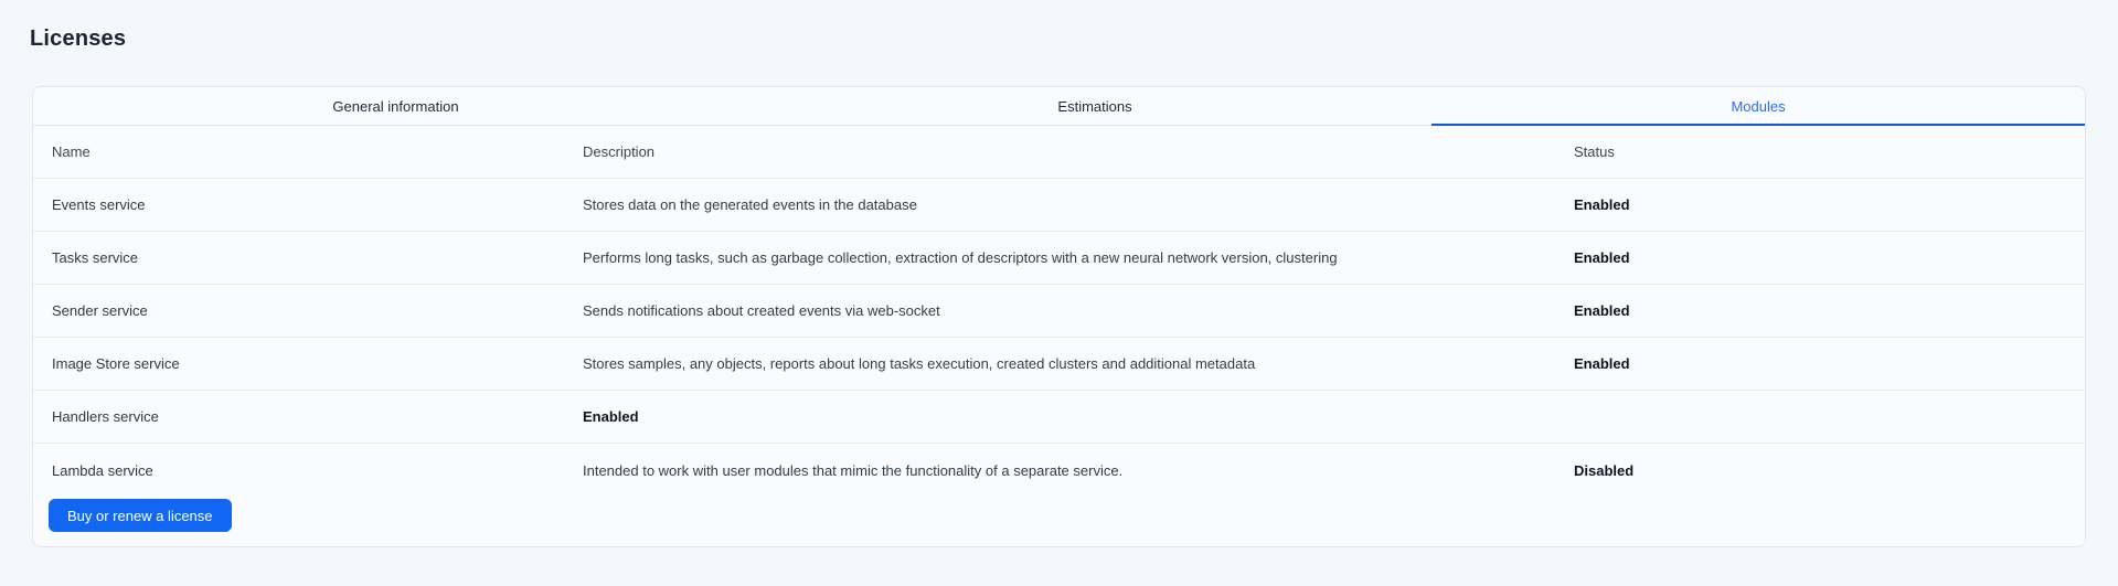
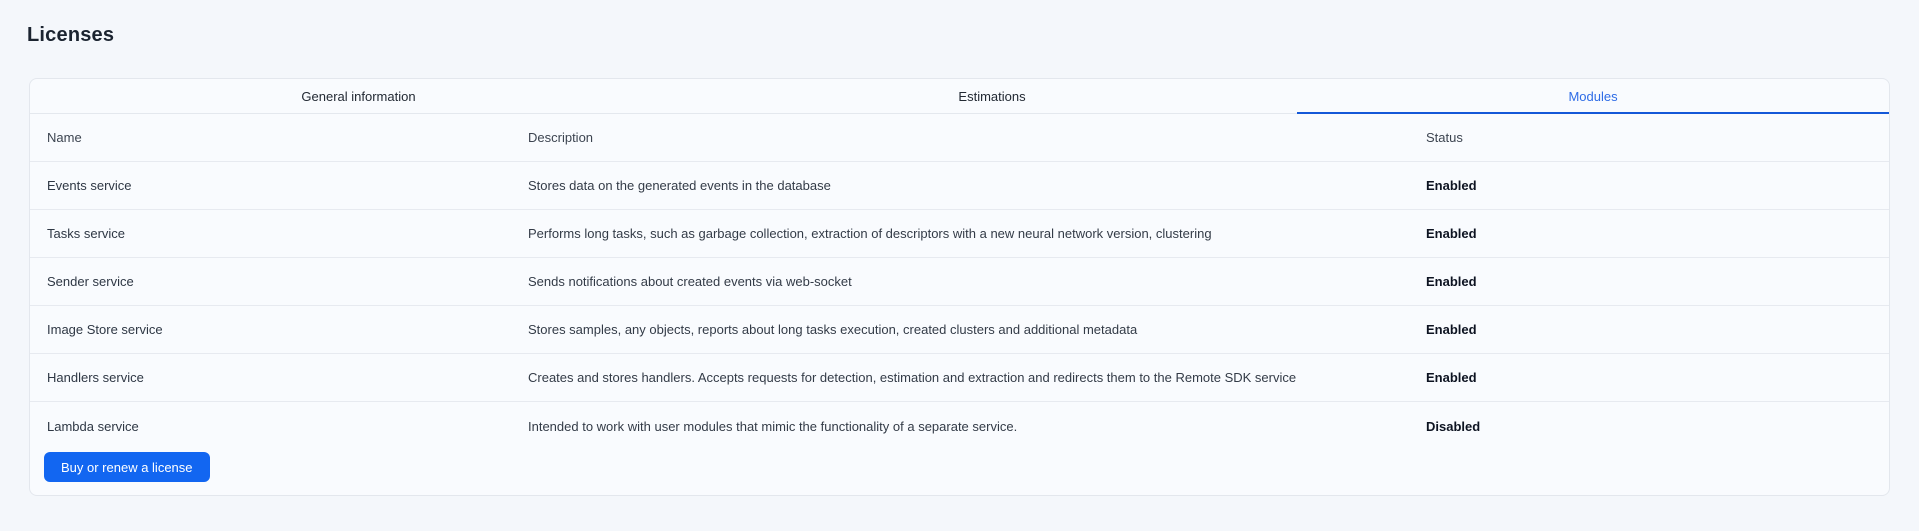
  Licenses
  General information
  Estimations
  Modules
  Name
  Description
  Status
  Events service
  Stores data on the generated events in the database
  Enabled
  Tasks service
  Performs long tasks, such as garbage collection, extraction of descriptors with a new neural network version, clustering
  Enabled
  Sender service
  Sends notifications about created events via web-socket
  Enabled
  Image Store service
  Stores samples, any objects, reports about long tasks execution, created clusters and additional metadata
  Enabled
  Handlers service
+ Creates and stores handlers. Accepts requests for detection, estimation and extraction and redirects them to the Remote SDK service
  Enabled
  Lambda service
  Intended to work with user modules that mimic the functionality of a separate service.
  Disabled
  Buy or renew a license
